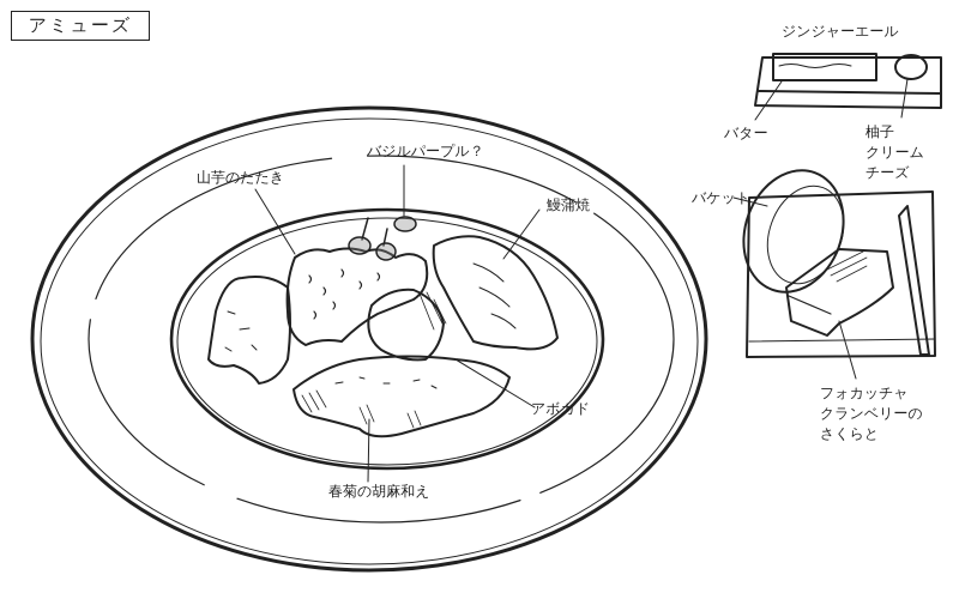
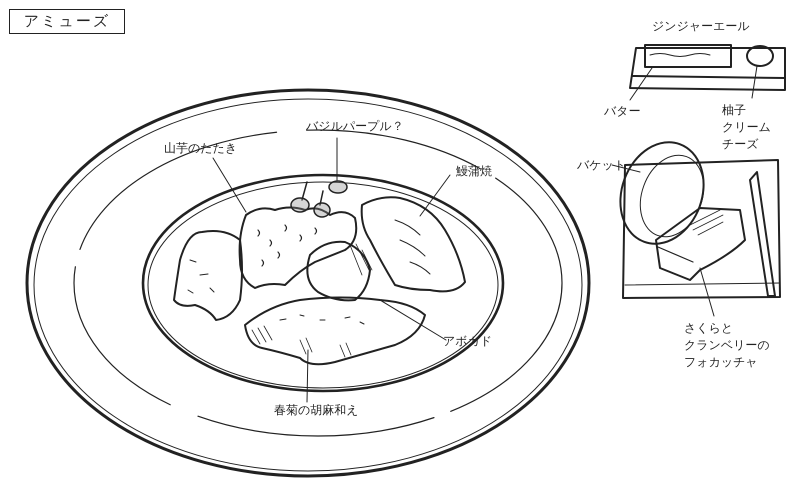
  アミューズ
  山芋のたたき
  バジルパープル？
  鰻蒲焼
  アボカド
  春菊の胡麻和え
  ジンジャーエール
  バター
  柚子
  クリーム
  チーズ
  バケット
- フォカッチャ
+ さくらと
  クランベリーの
- さくらと
+ フォカッチャ
